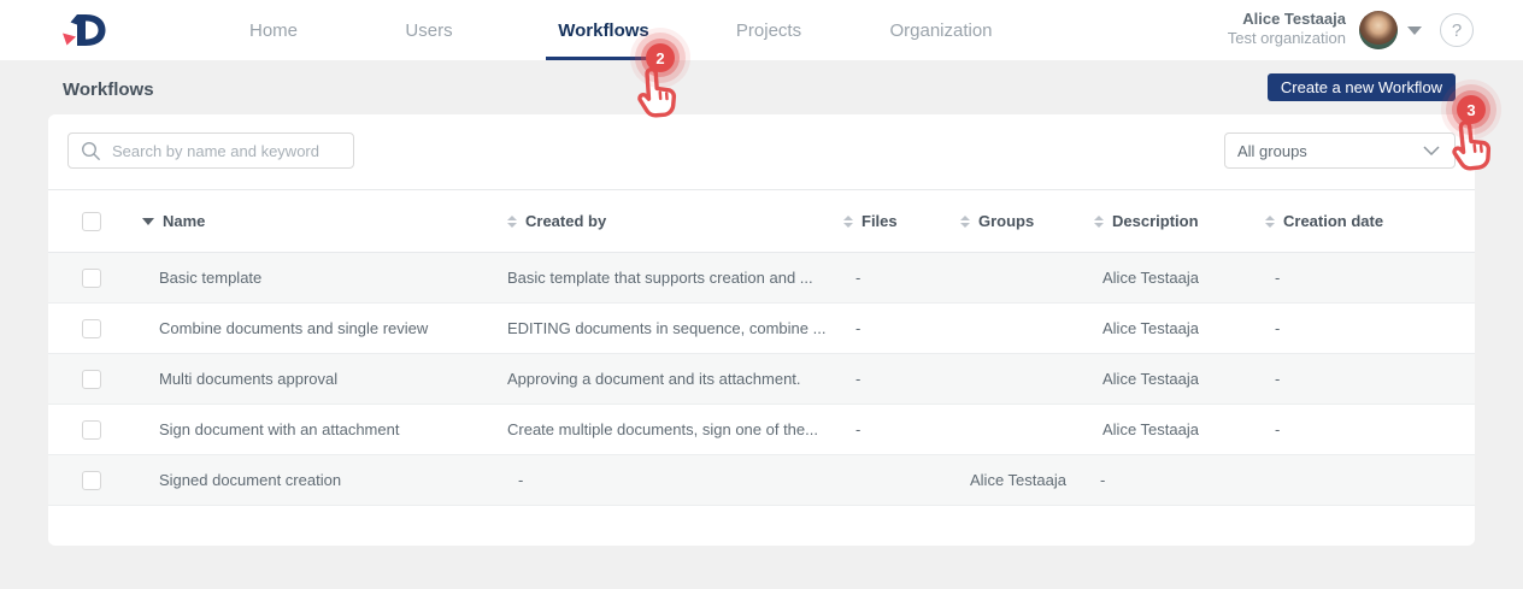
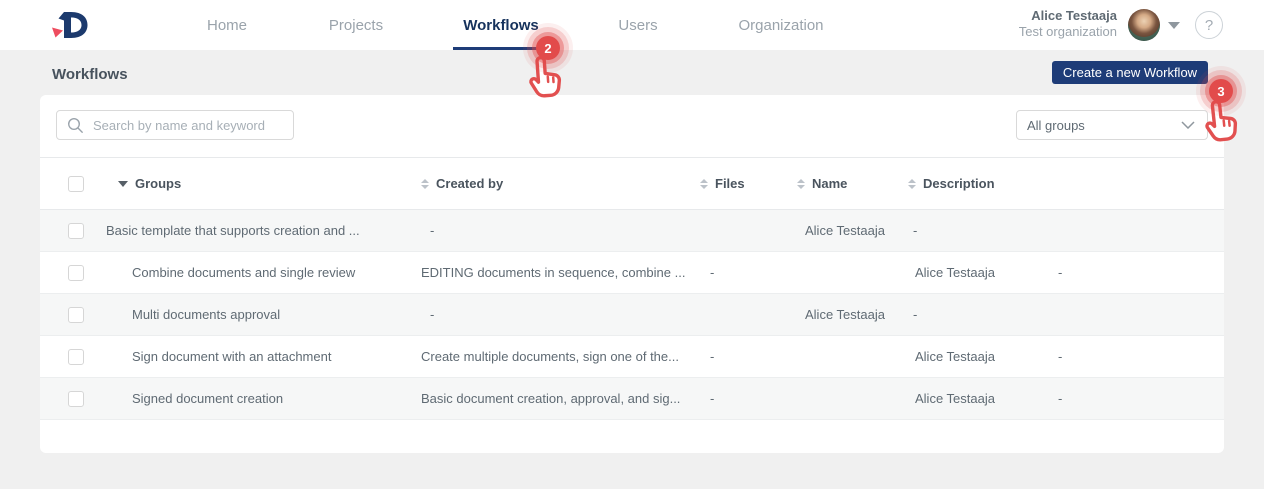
  Home
- Users
+ Projects
  Workflows
- Projects
+ Users
  Organization
  Alice Testaaja
  Test organization
  ?
  Workflows
  Create a new Workflow
  Search by name and keyword
  All groups
- Name
+ Groups
  Created by
  Files
- Groups
+ Name
  Description
- Creation date
- Basic template
  Basic template that supports creation and ...
  -
  Alice Testaaja
  -
  Combine documents and single review
  EDITING documents in sequence, combine ...
  -
  Alice Testaaja
  -
  Multi documents approval
- Approving a document and its attachment.
  -
  Alice Testaaja
  -
  Sign document with an attachment
  Create multiple documents, sign one of the...
  -
  Alice Testaaja
  -
  Signed document creation
+ Basic document creation, approval, and sig...
  -
  Alice Testaaja
  -
  2
  3
